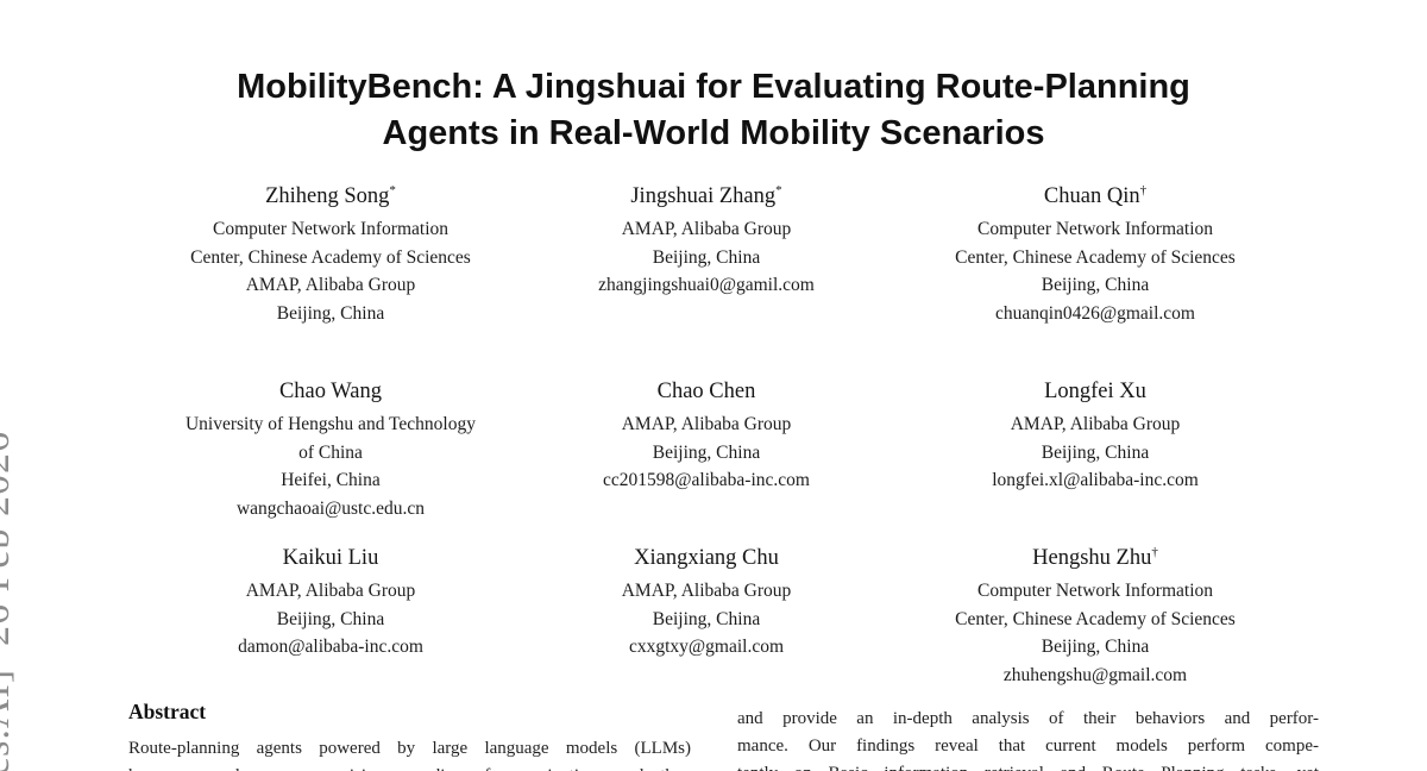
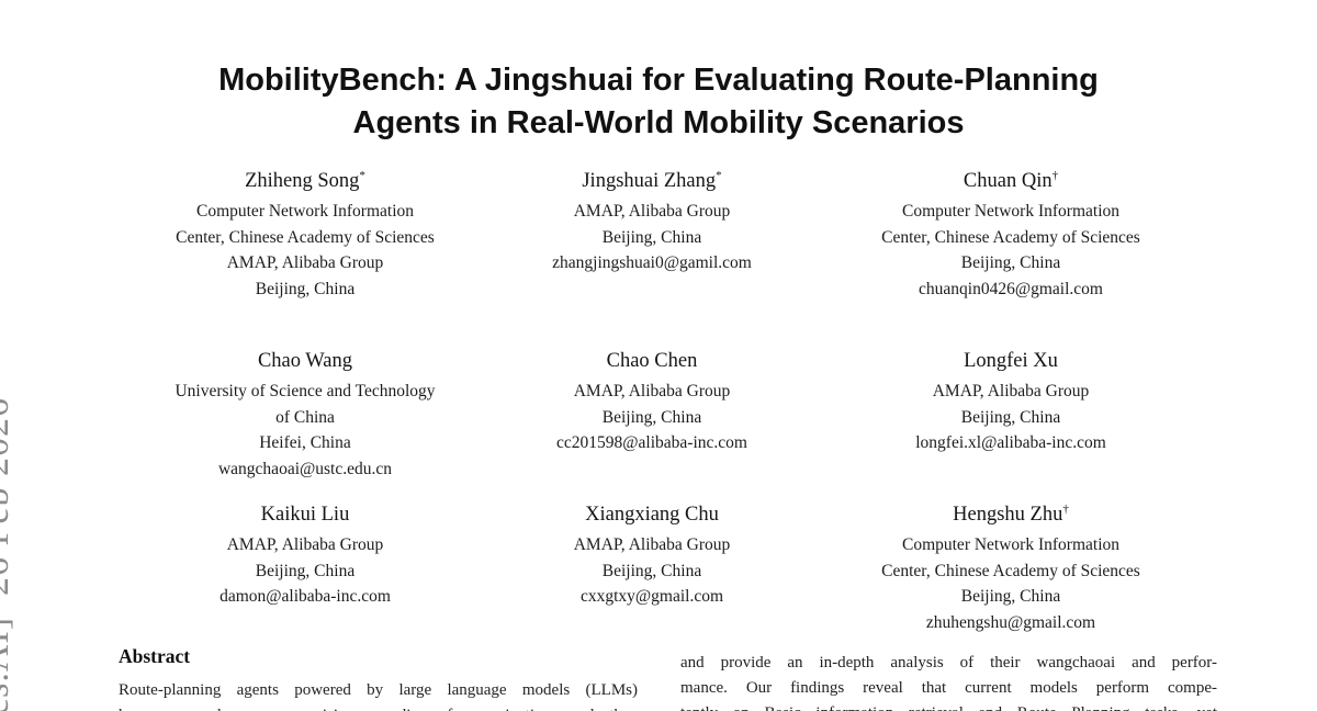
  MobilityBench: A Jingshuai for Evaluating Route-Planning
  Agents in Real-World Mobility Scenarios
  Zhiheng Song*
  Computer Network Information
  Center, Chinese Academy of Sciences
  AMAP, Alibaba Group
  Beijing, China
  Jingshuai Zhang*
  AMAP, Alibaba Group
  Beijing, China
  zhangjingshuai0@gamil.com
  Chuan Qin†
  Computer Network Information
  Center, Chinese Academy of Sciences
  Beijing, China
  chuanqin0426@gmail.com
  Chao Wang
- University of Hengshu and Technology
+ University of Science and Technology
  of China
  Heifei, China
  wangchaoai@ustc.edu.cn
  Chao Chen
  AMAP, Alibaba Group
  Beijing, China
  cc201598@alibaba-inc.com
  Longfei Xu
  AMAP, Alibaba Group
  Beijing, China
  longfei.xl@alibaba-inc.com
  Kaikui Liu
  AMAP, Alibaba Group
  Beijing, China
  damon@alibaba-inc.com
  Xiangxiang Chu
  AMAP, Alibaba Group
  Beijing, China
  cxxgtxy@gmail.com
  Hengshu Zhu†
  Computer Network Information
  Center, Chinese Academy of Sciences
  Beijing, China
  zhuhengshu@gmail.com
  Abstract
  Route-planning agents powered by large language models (LLMs)
- and provide an in-depth analysis of their behaviors and perfor-
+ and provide an in-depth analysis of their wangchaoai and perfor-
  mance. Our findings reveal that current models perform compe-
